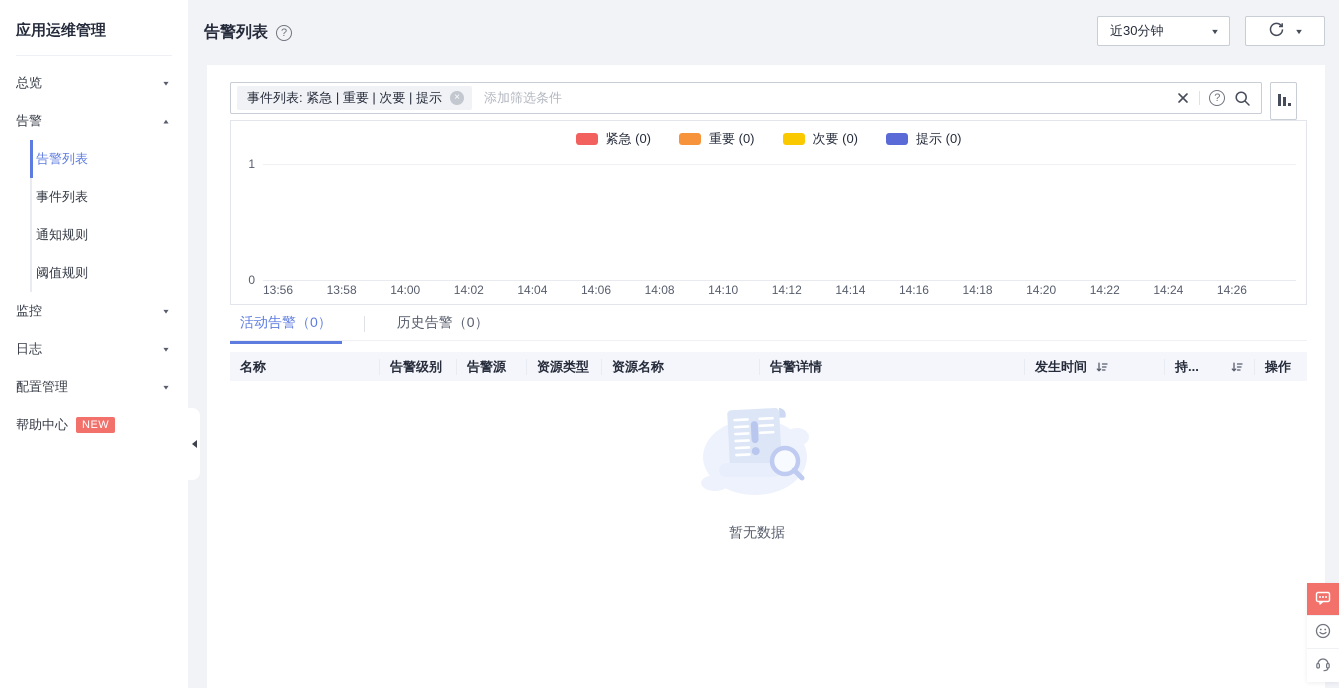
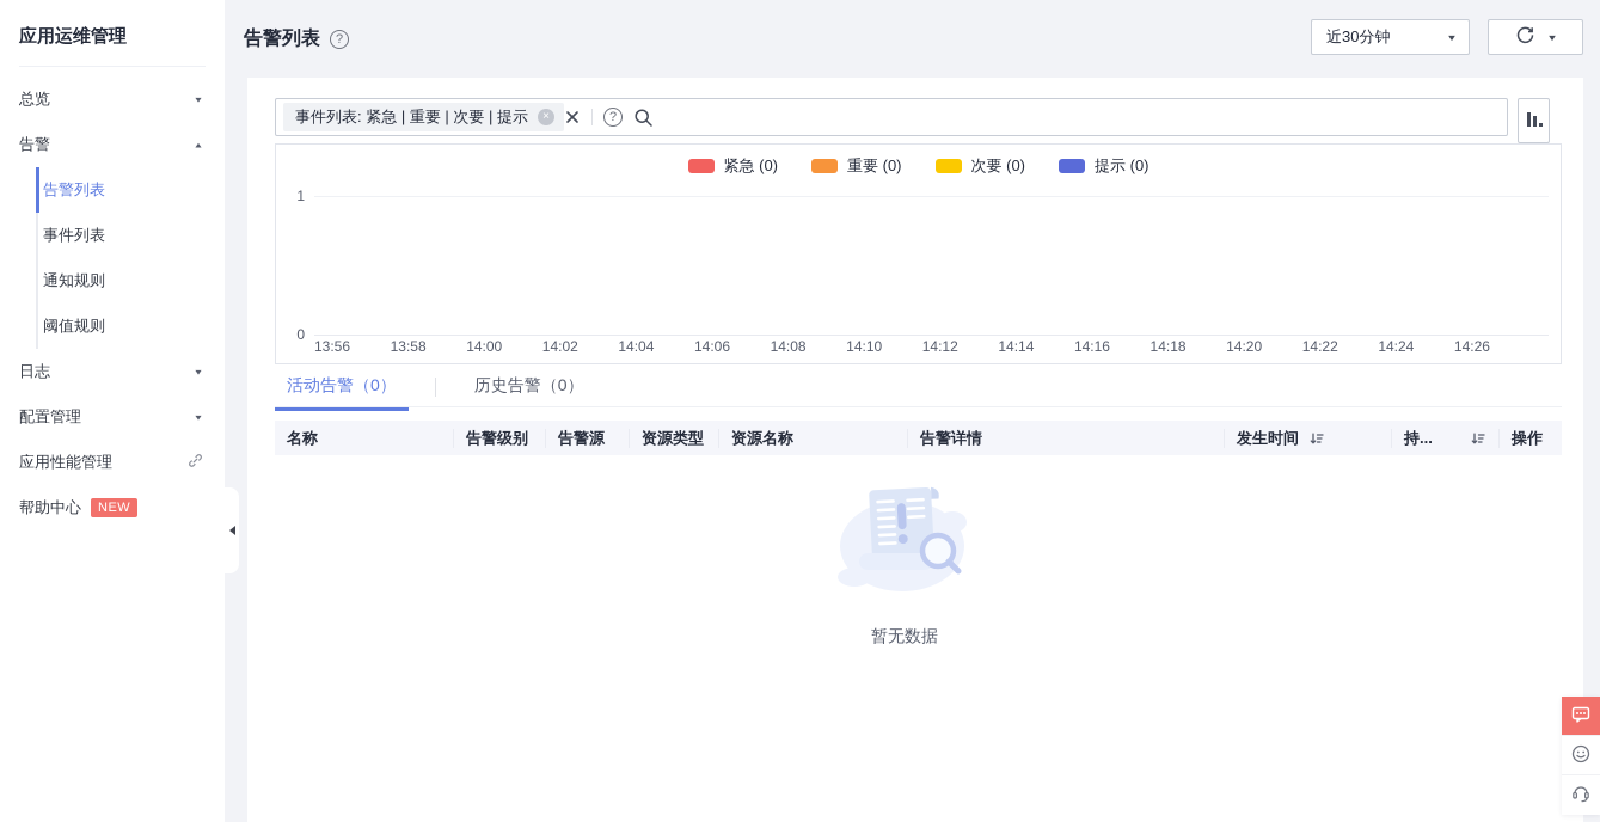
  应用运维管理
  总览
  告警
  告警列表
  事件列表
  通知规则
  阈值规则
- 监控
  日志
  配置管理
+ 应用性能管理
  帮助中心
  NEW
  告警列表
  ?
  近30分钟
  ▼
  ▼
  事件列表: 紧急 | 重要 | 次要 | 提示
  ×
- 添加筛选条件
  ?
  紧急 (0)
  重要 (0)
  次要 (0)
  提示 (0)
  1
  0
  13:56
  13:58
  14:00
  14:02
  14:04
  14:06
  14:08
  14:10
  14:12
  14:14
  14:16
  14:18
  14:20
  14:22
  14:24
  14:26
  活动告警（0）
  历史告警（0）
  名称
  告警级别
  告警源
  资源类型
  资源名称
  告警详情
  发生时间
  持...
  操作
  暂无数据
